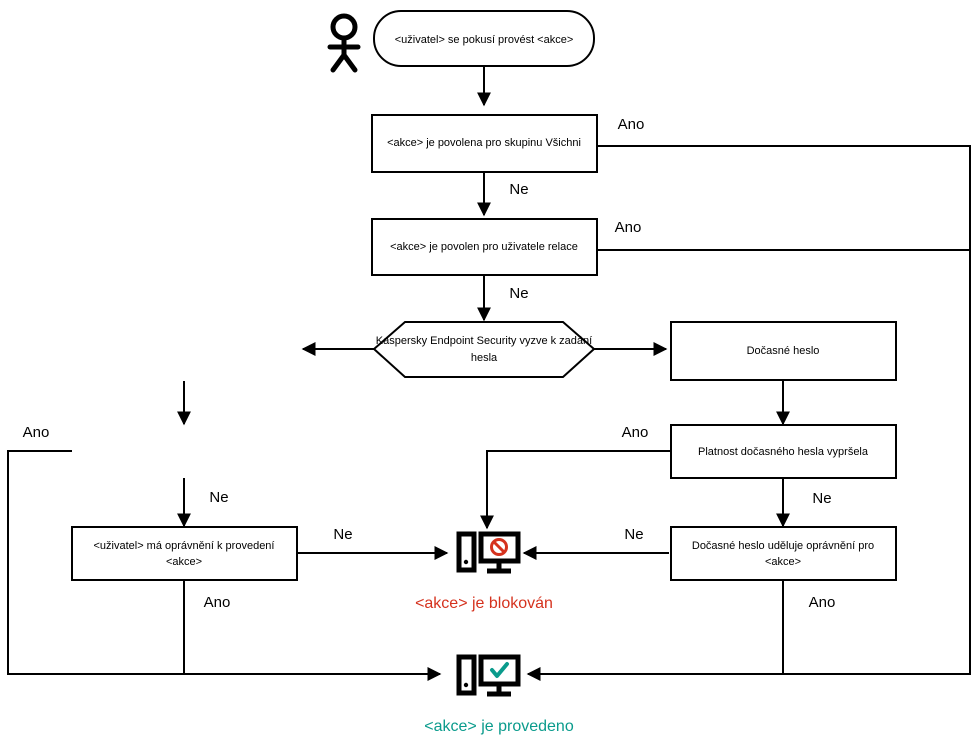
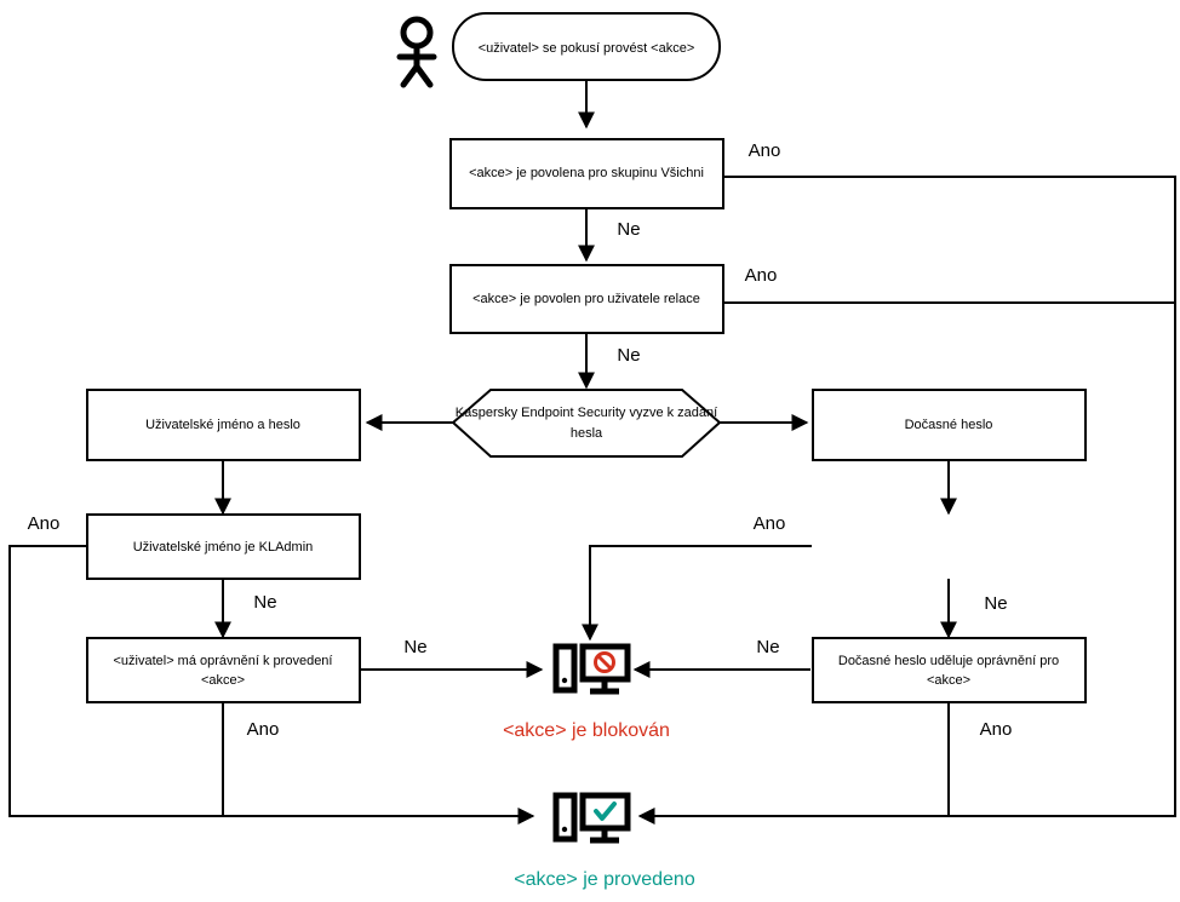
  <uživatel> se pokusí provést <akce>
  <akce> je povolena pro skupinu Všichni
  <akce> je povolen pro uživatele relace
  Kaspersky Endpoint Security vyzve k zadání
  hesla
+ Uživatelské jméno a heslo
+ Uživatelské jméno je KLAdmin
  <uživatel> má oprávnění k provedení
  <akce>
  Dočasné heslo
- Platnost dočasného hesla vypršela
  Dočasné heslo uděluje oprávnění pro
  <akce>
  <akce> je blokován
  <akce> je provedeno
  Ano
  Ne
  Ano
  Ne
  Ano
  Ne
  Ne
  Ano
  Ano
  Ne
  Ne
  Ano
